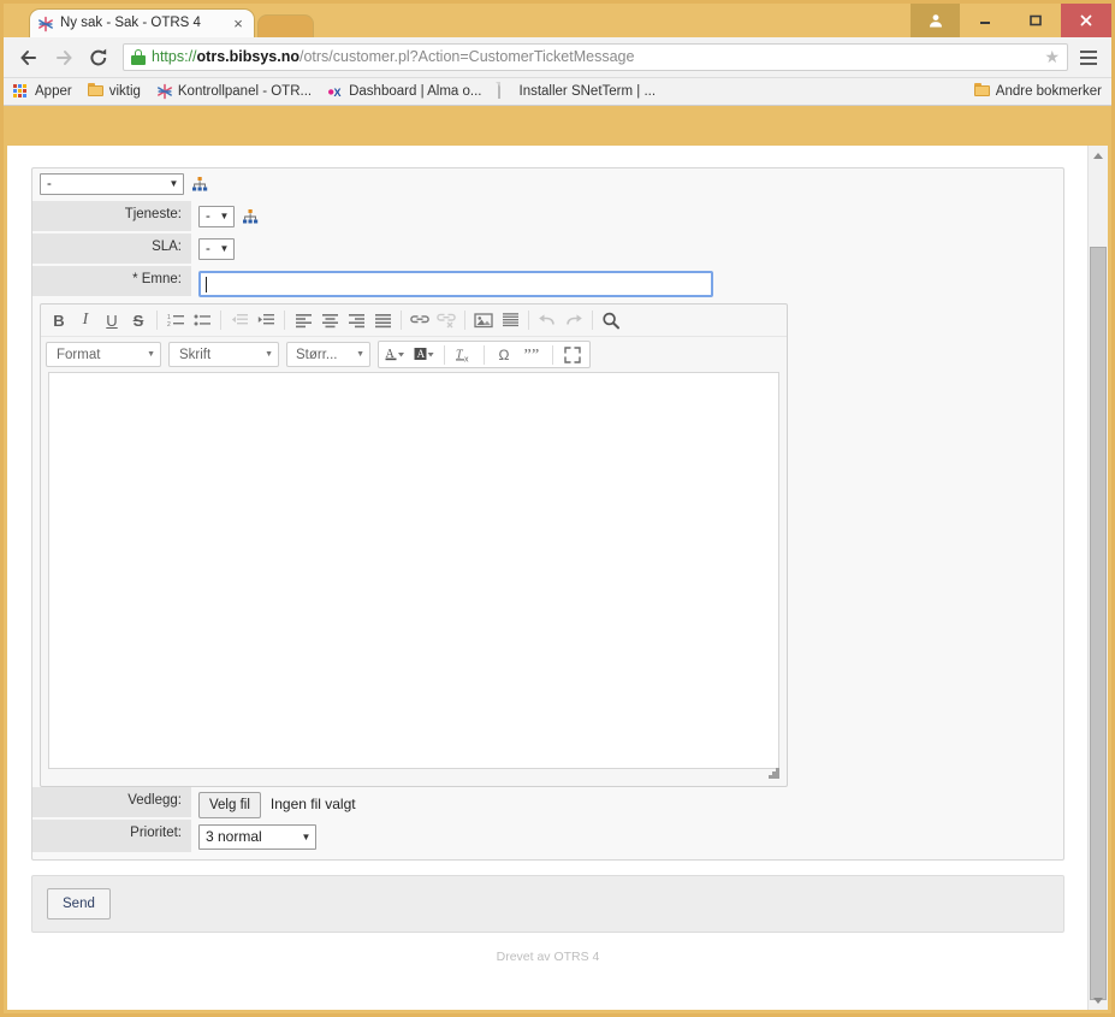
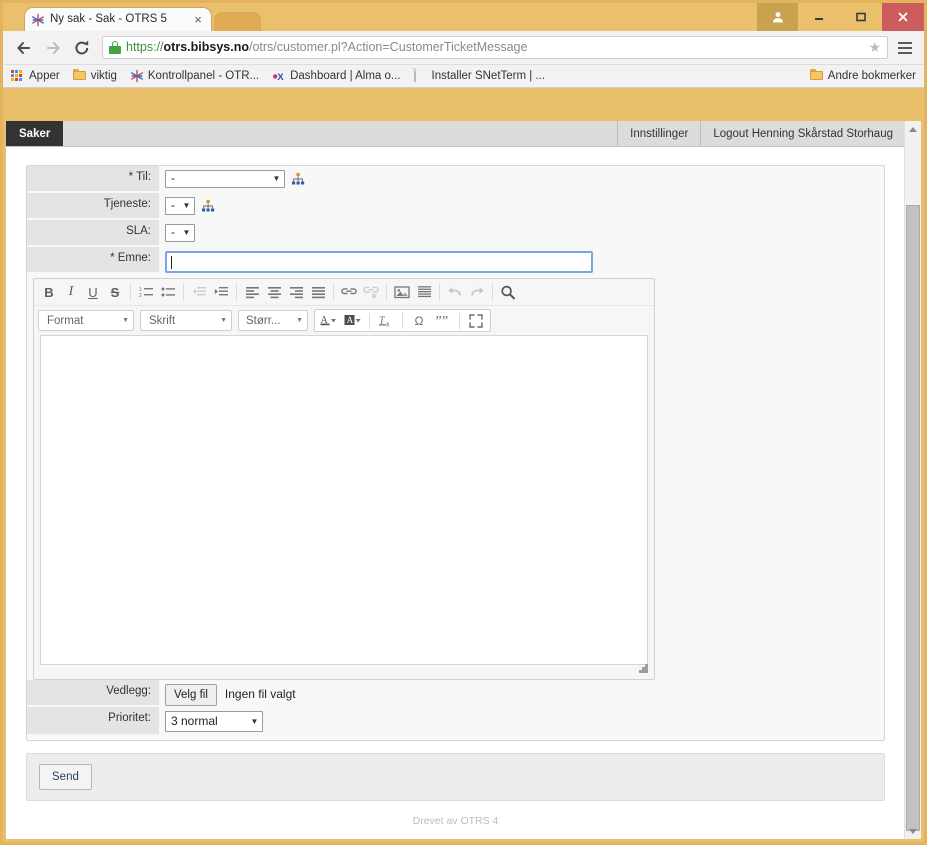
- Ny sak - Sak - OTRS 4
+ Ny sak - Sak - OTRS 5
  ×
  https://otrs.bibsys.no/otrs/customer.pl?Action=CustomerTicketMessage
  ★
  Apper
  viktig
  Kontrollpanel - OTR...
  X
  Dashboard | Alma o...
  Installer SNetTerm | ...
  Andre bokmerker
+ Saker
+ Innstillinger
+ Logout Henning Skårstad Storhaug
+ * Til:
  -
  ▼
  Tjeneste:
  -
  ▼
  SLA:
  -
  ▼
  * Emne:
  B
  I
  U
  S
  Format
  Skrift
  Størr...
  A
  A
  T
  Ω
  ”
  ”
  Vedlegg:
  Velg fil
  Ingen fil valgt
  Prioritet:
  3 normal
  ▼
  Send
  Drevet av OTRS 4
